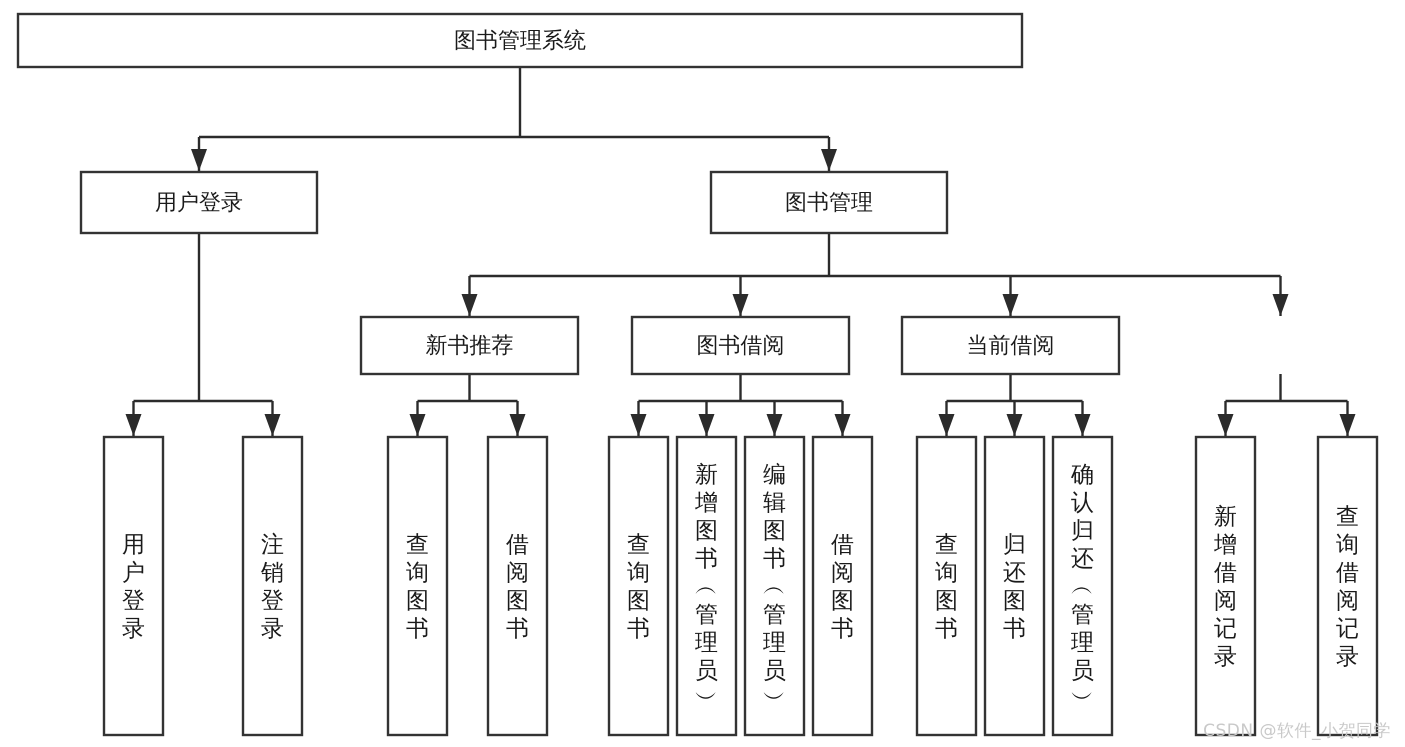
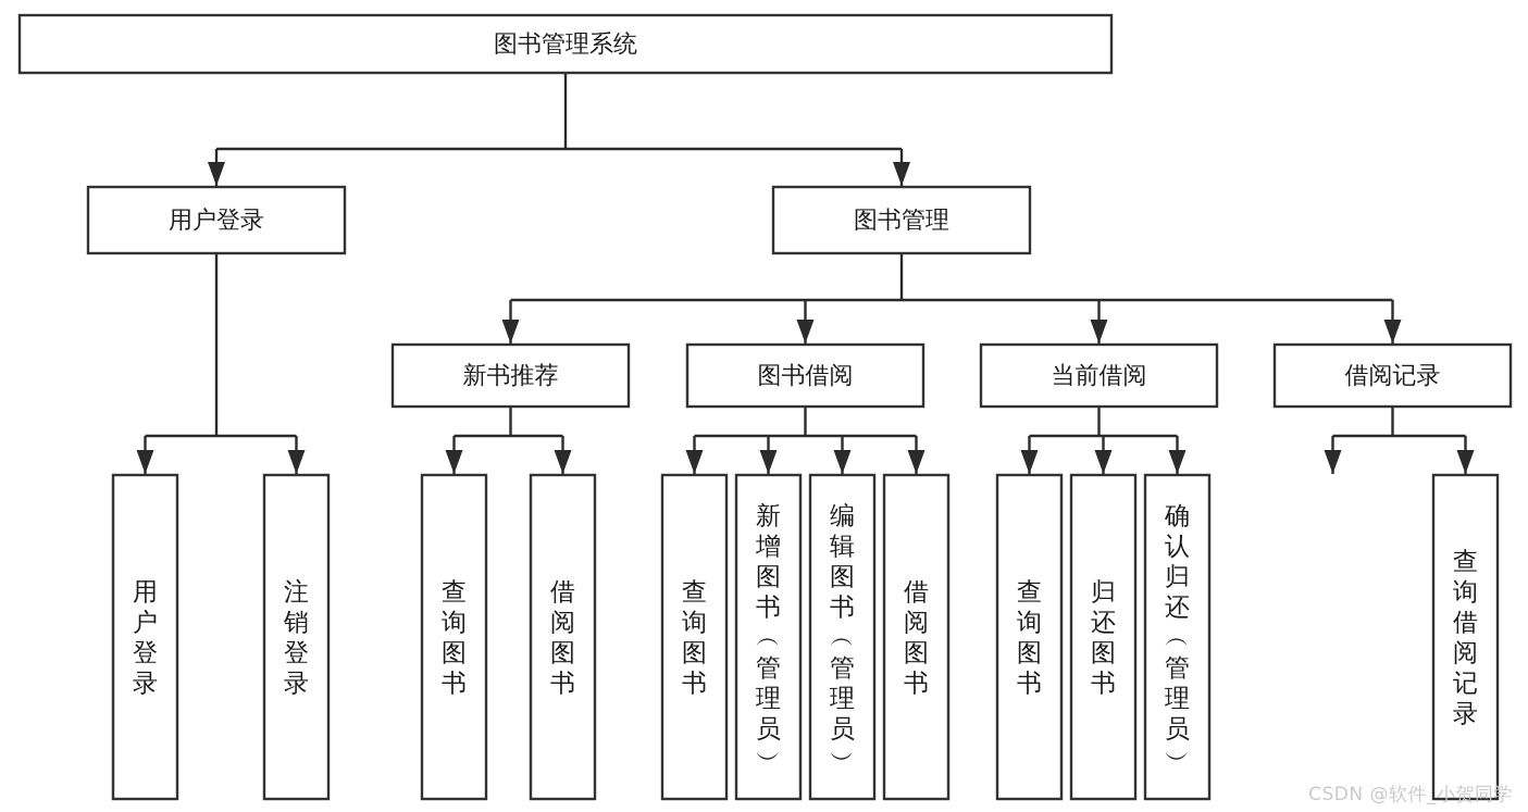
  图书管理系统
  用户登录
  图书管理
  新书推荐
  图书借阅
  当前借阅
+ 借阅记录
  用户登录
  注销登录
  查询图书
  借阅图书
  查询图书
  新增图书 ︵ 管理员 ︶
  编辑图书 ︵ 管理员 ︶
  借阅图书
  查询图书
  归还图书
  确认归还 ︵ 管理员 ︶
- 新增借阅记录
  查询借阅记录
  CSDN @软件_小贺同学
